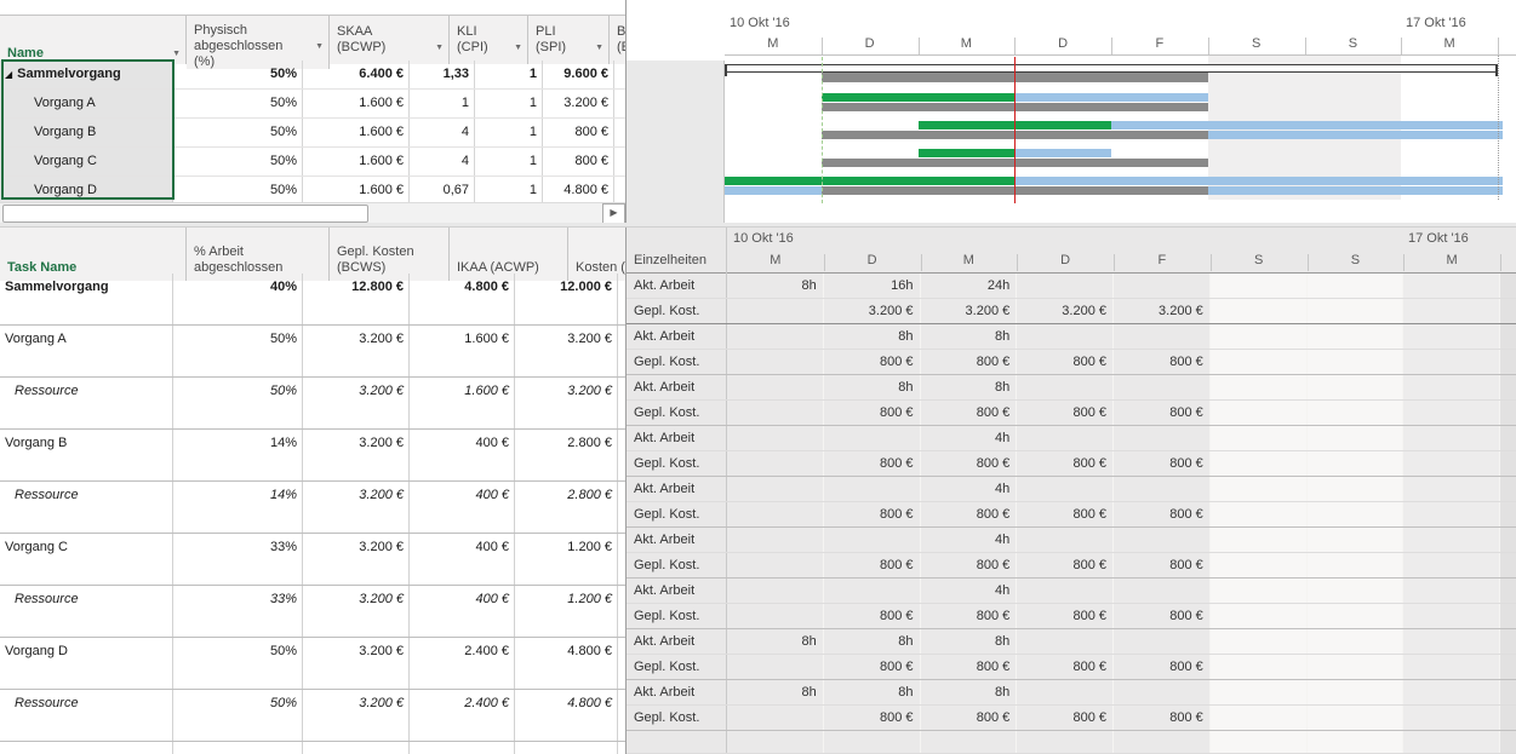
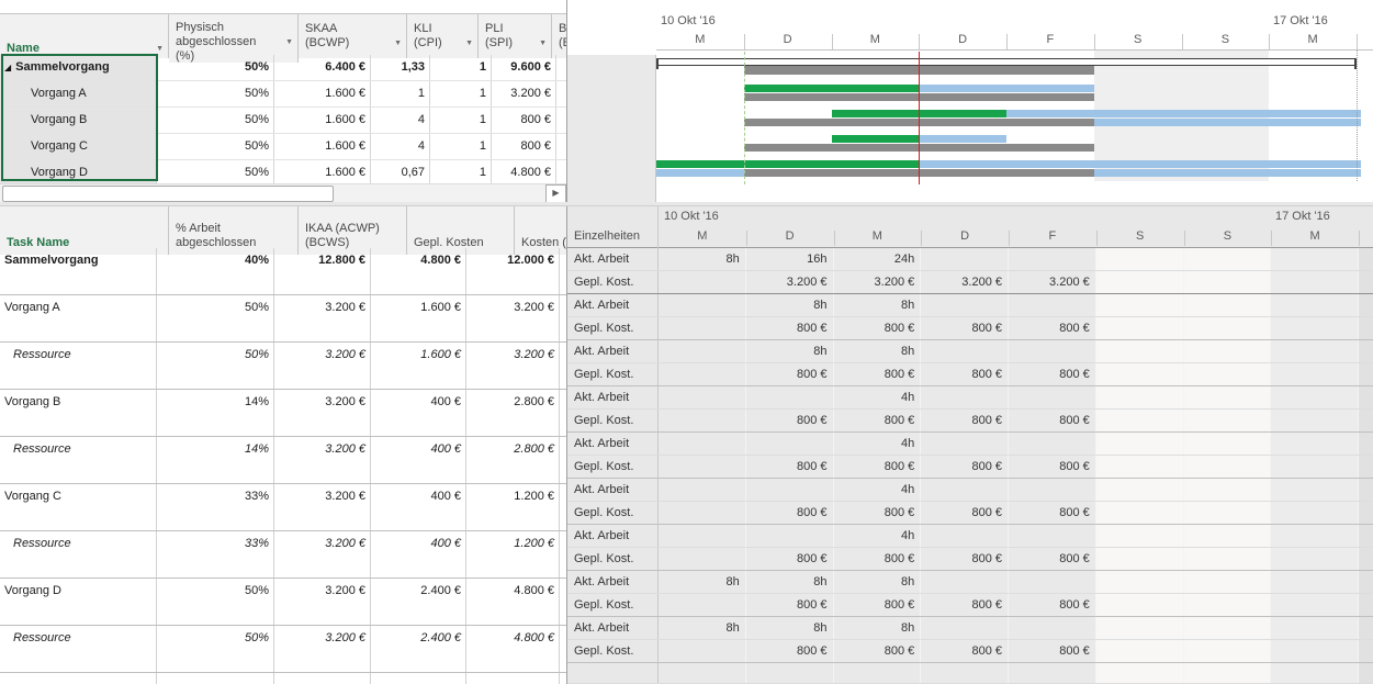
  Name
  Physisch
  abgeschlossen
  (%)
  SKAA
  (BCWP)
  KLI
  (CPI)
  PLI
  (SPI)
  ◢ Sammelvorgang
  50%
  6.400 €
  1,33
  1
  9.600 €
  Vorgang A
  50%
  1.600 €
  1
  1
  3.200 €
  Vorgang B
  50%
  1.600 €
  4
  1
  800 €
  Vorgang C
  50%
  1.600 €
  4
  1
  800 €
  Vorgang D
  50%
  1.600 €
  0,67
  1
  4.800 €
  ▶
  10 Okt '16
  17 Okt '16
  M
  D
  M
  D
  F
  S
  S
  M
  Task Name
  % Arbeit
  abgeschlossen
- Gepl. Kosten
+ IKAA (ACWP)
  (BCWS)
- IKAA (ACWP)
+ Gepl. Kosten
  Sammelvorgang
  40%
  12.800 €
  4.800 €
  12.000 €
  Vorgang A
  50%
  3.200 €
  1.600 €
  3.200 €
  Ressource
  50%
  3.200 €
  1.600 €
  3.200 €
  Vorgang B
  14%
  3.200 €
  400 €
  2.800 €
  Ressource
  14%
  3.200 €
  400 €
  2.800 €
  Vorgang C
  33%
  3.200 €
  400 €
  1.200 €
  Ressource
  33%
  3.200 €
  400 €
  1.200 €
  Vorgang D
  50%
  3.200 €
  2.400 €
  4.800 €
  Ressource
  50%
  3.200 €
  2.400 €
  4.800 €
  Einzelheiten
  10 Okt '16
  17 Okt '16
  M
  D
  M
  D
  F
  S
  S
  M
  Akt. Arbeit
  8h
  16h
  24h
  Gepl. Kost.
  3.200 €
  3.200 €
  3.200 €
  3.200 €
  Akt. Arbeit
  8h
  8h
  Gepl. Kost.
  800 €
  800 €
  800 €
  800 €
  Akt. Arbeit
  8h
  8h
  Gepl. Kost.
  800 €
  800 €
  800 €
  800 €
  Akt. Arbeit
  4h
  Gepl. Kost.
  800 €
  800 €
  800 €
  800 €
  Akt. Arbeit
  4h
  Gepl. Kost.
  800 €
  800 €
  800 €
  800 €
  Akt. Arbeit
  4h
  Gepl. Kost.
  800 €
  800 €
  800 €
  800 €
  Akt. Arbeit
  4h
  Gepl. Kost.
  800 €
  800 €
  800 €
  800 €
  Akt. Arbeit
  8h
  8h
  8h
  Gepl. Kost.
  800 €
  800 €
  800 €
  800 €
  Akt. Arbeit
  8h
  8h
  8h
  Gepl. Kost.
  800 €
  800 €
  800 €
  800 €
